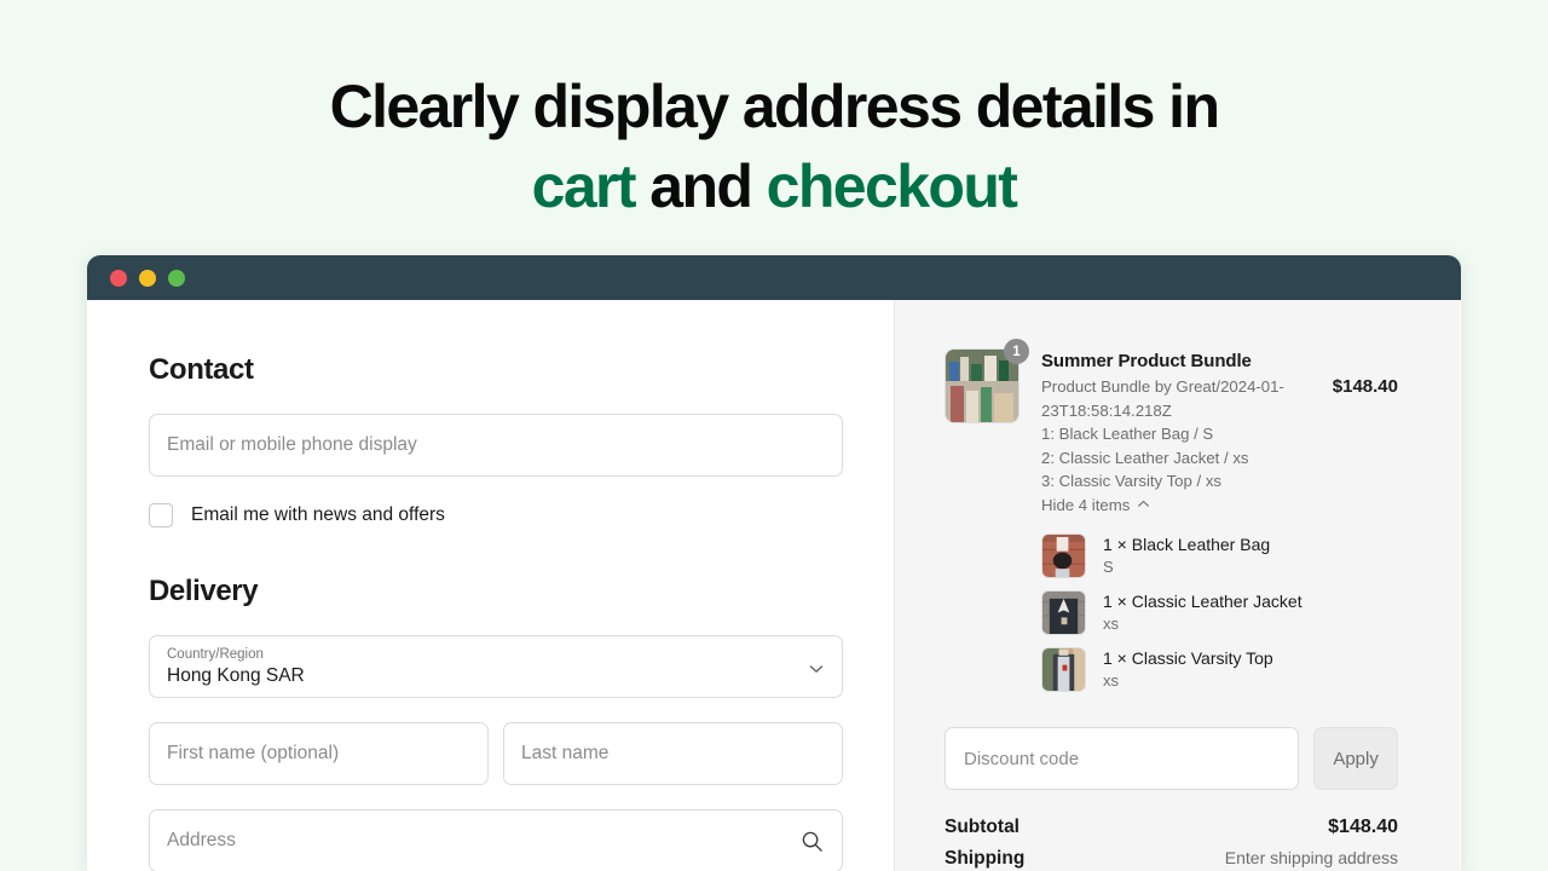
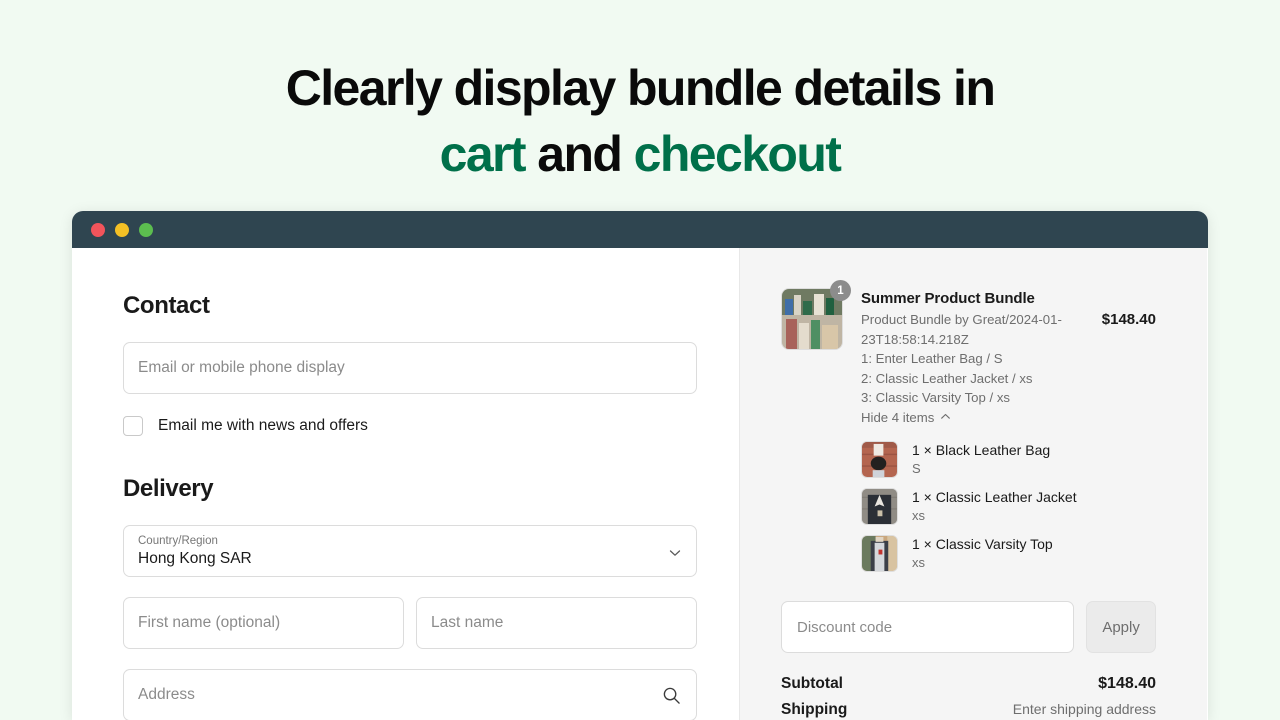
- Clearly display address details in
+ Clearly display bundle details in
  cart and checkout
  Contact
  Email or mobile phone display
  Email me with news and offers
  Delivery
  Country/Region
  Hong Kong SAR
  First name (optional)
  Last name
  Address
  1
  Summer Product Bundle
  Product Bundle by Great/2024-01-23T18:58:14.218Z
- 1: Black Leather Bag / S
+ 1: Enter Leather Bag / S
  2: Classic Leather Jacket / xs
  3: Classic Varsity Top / xs
  Hide 4 items
  $148.40
  1 × Black Leather Bag
  S
  1 × Classic Leather Jacket
  xs
  1 × Classic Varsity Top
  xs
  Discount code
  Apply
  Subtotal
  $148.40
  Shipping
  Enter shipping address
